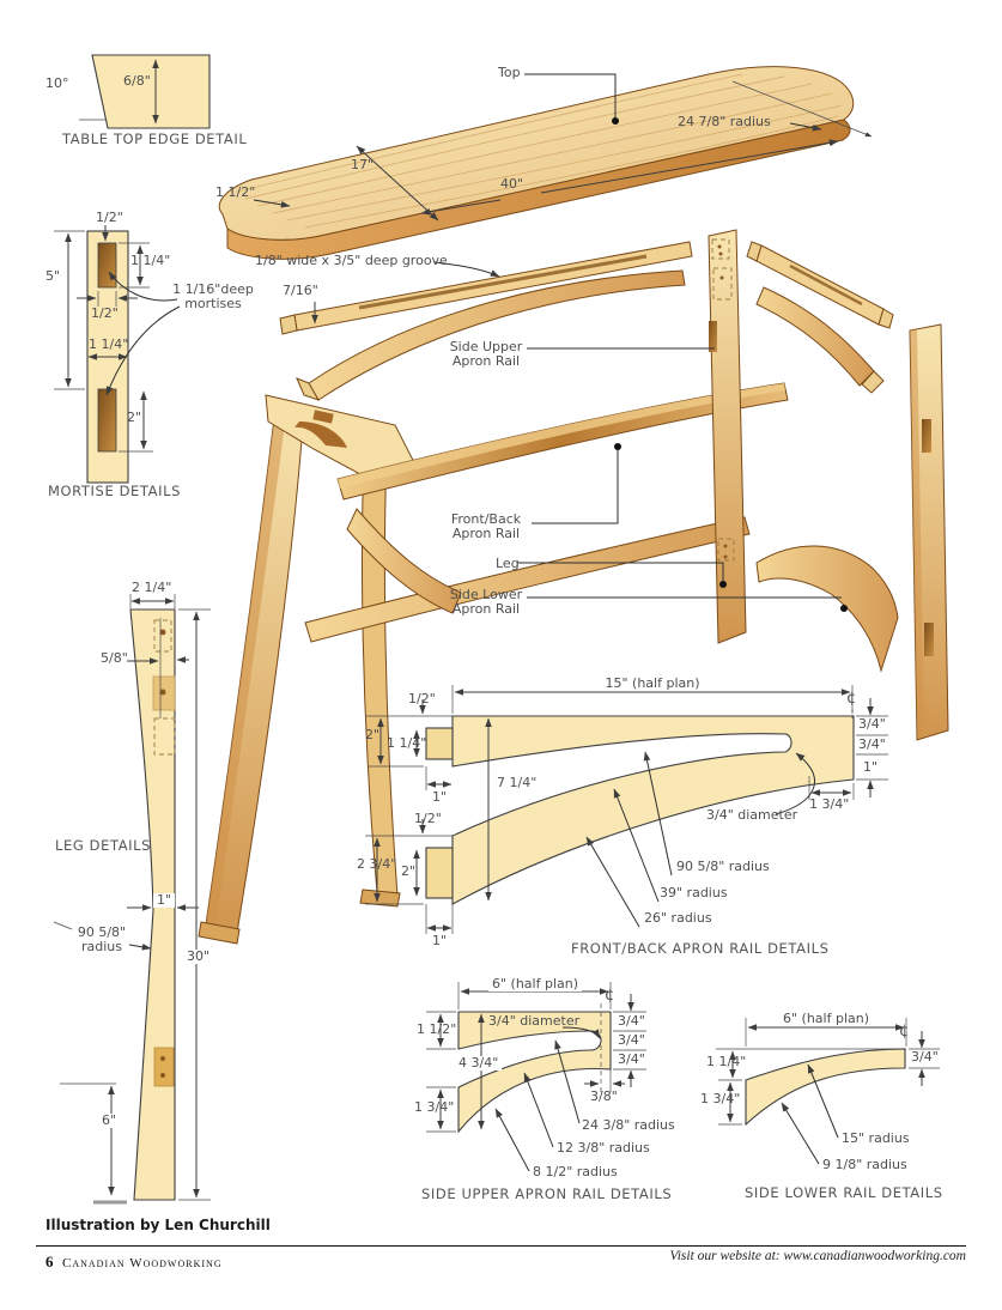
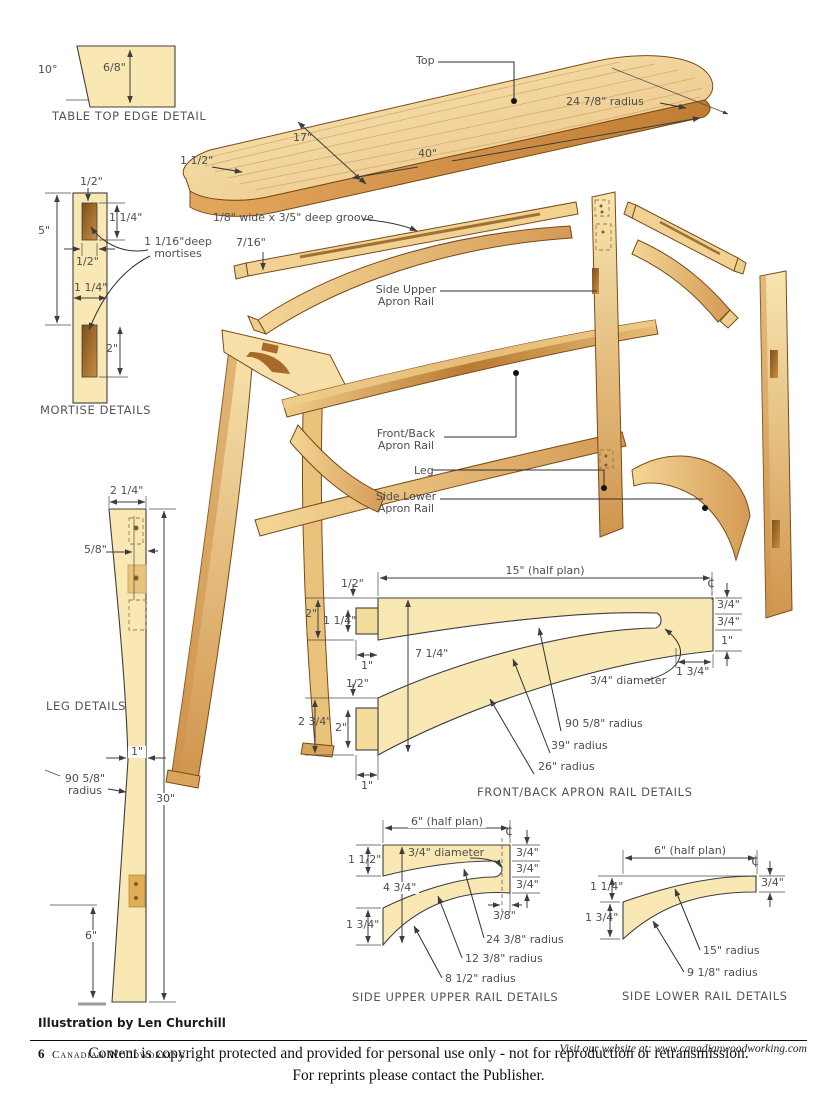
  10°
  6/8"
  TABLE TOP EDGE DETAIL
  Top
  24 7/8" radius
  17"
  40"
  1 1/2"
  1/8" wide x 3/5" deep groove
  7/16"
  Side Upper Apron Rail
  Front/Back Apron Rail
  Leg
  Side Lower Apron Rail
  1/2"
  5"
  1 1/4"
  1/2"
  1 1/4"
  2"
  1 1/16"deep mortises
  MORTISE DETAILS
  2 1/4"
  5/8"
  LEG DETAILS
  1"
  90 5/8" radius
  30"
  6"
  15" (half plan)
  ¢
  1/2"
  2"
  1 1/4"
  1"
  7 1/4"
  3/4"
  3/4"
  1"
  1 3/4"
  3/4" diameter
  1/2"
  2 3/4"
  2"
  1"
  90 5/8" radius
  39" radius
  26" radius
  FRONT/BACK APRON RAIL DETAILS
  6" (half plan)
  ¢
  1 1/2"
  3/4" diameter
  4 3/4"
  3/4"
  3/4"
  3/4"
  3/8"
  1 3/4"
  24 3/8" radius
  12 3/8" radius
  8 1/2" radius
- SIDE UPPER APRON RAIL DETAILS
+ SIDE UPPER UPPER RAIL DETAILS
  6" (half plan)
  ¢
  1 1/4"
  1 3/4"
  3/4"
  15" radius
  9 1/8" radius
  SIDE LOWER RAIL DETAILS
  Illustration by Len Churchill
  6
  Canadian Woodworking
+ Content is copyright protected and provided for personal use only - not for reproduction or retransmission.
+ For reprints please contact the Publisher.
  Visit our website at: www.canadianwoodworking.com
